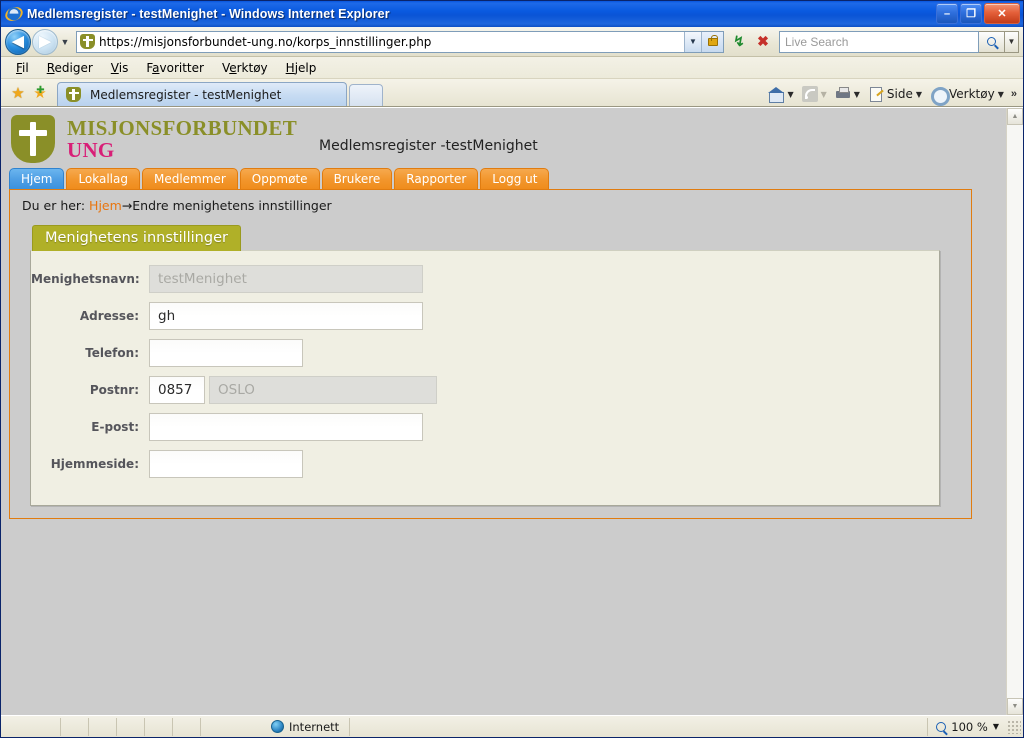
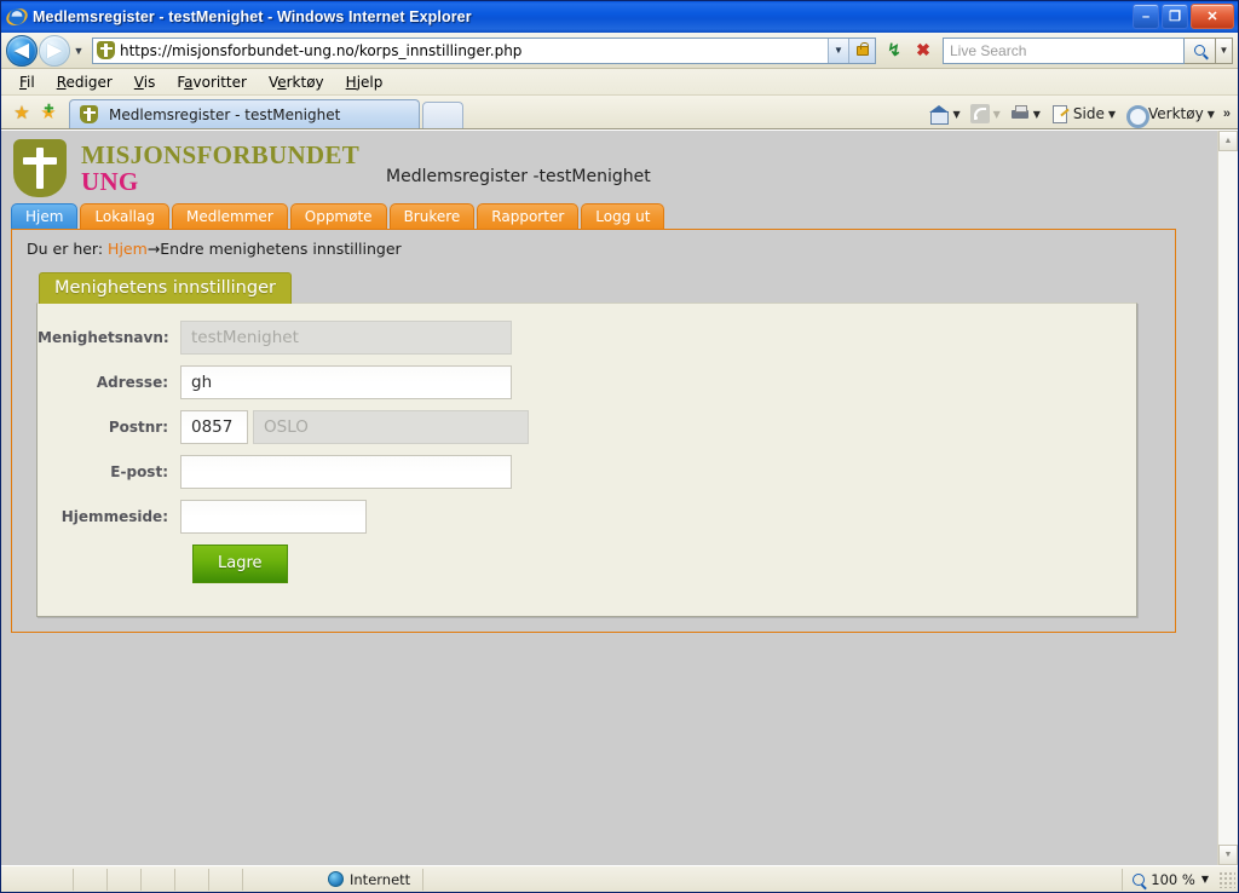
  Medlemsregister - testMenighet - Windows Internet Explorer
  –
  ❐
  ✕
  ◀
  ▶
  ▼
  https://misjonsforbundet-ung.no/korps_innstillinger.php
  ▼
  ↯
  ✖
  Live Search
  ▼
  Fil
  Rediger
  Vis
  Favoritter
  Verktøy
  Hjelp
  ★
  ★
  Medlemsregister - testMenighet
  ▼
  ▼
  ▼
  Side
  ▼
  Verktøy
  ▼
  »
  MISJONSFORBUNDET
  UNG
  Medlemsregister -testMenighet
  Hjem
  Lokallag
  Medlemmer
  Oppmøte
  Brukere
  Rapporter
  Logg ut
  Du er her: Hjem→Endre menighetens innstillinger
  Menighetens innstillinger
  Menighetsnavn:
  testMenighet
  Adresse:
  gh
- Telefon:
  Postnr:
  0857
  OSLO
  E-post:
  Hjemmeside:
+ Lagre
  Internett
  100 %
  ▼
